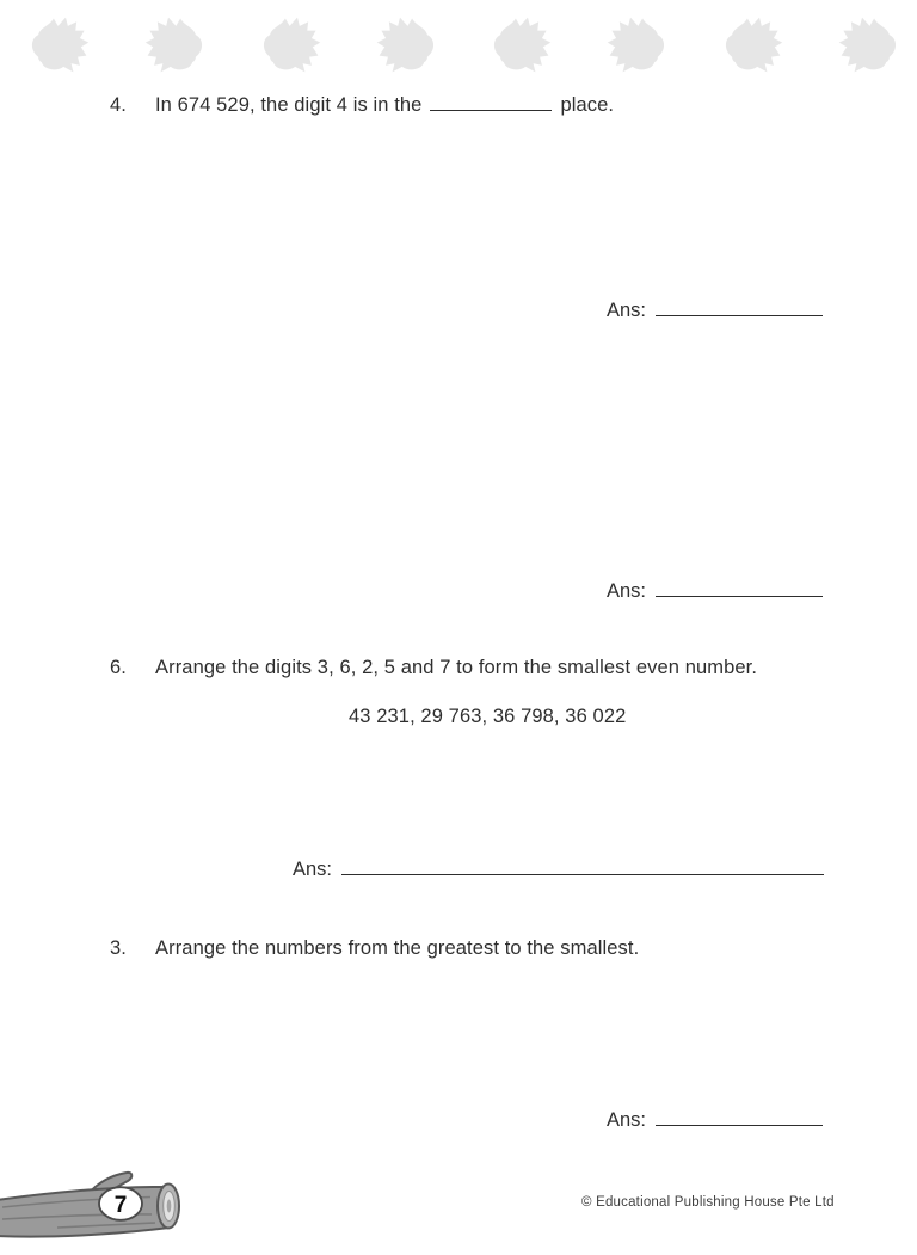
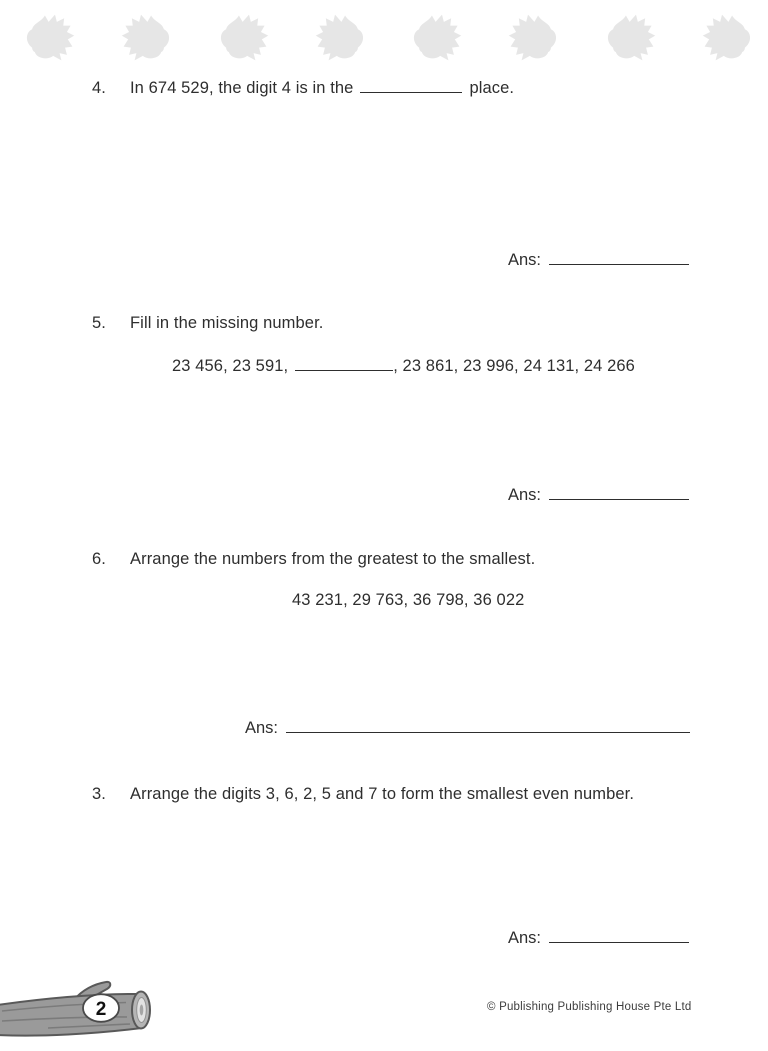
  4.
  In 674 529, the digit 4 is in the place.
  Ans:
+ 5.
+ Fill in the missing number.
+ 23 456, 23 591, , 23 861, 23 996, 24 131, 24 266
  Ans:
  6.
- Arrange the digits 3, 6, 2, 5 and 7 to form the smallest even number.
+ Arrange the numbers from the greatest to the smallest.
  43 231, 29 763, 36 798, 36 022
  Ans:
  3.
- Arrange the numbers from the greatest to the smallest.
+ Arrange the digits 3, 6, 2, 5 and 7 to form the smallest even number.
  Ans:
- 7
+ 2
- © Educational Publishing House Pte Ltd
+ © Publishing Publishing House Pte Ltd
